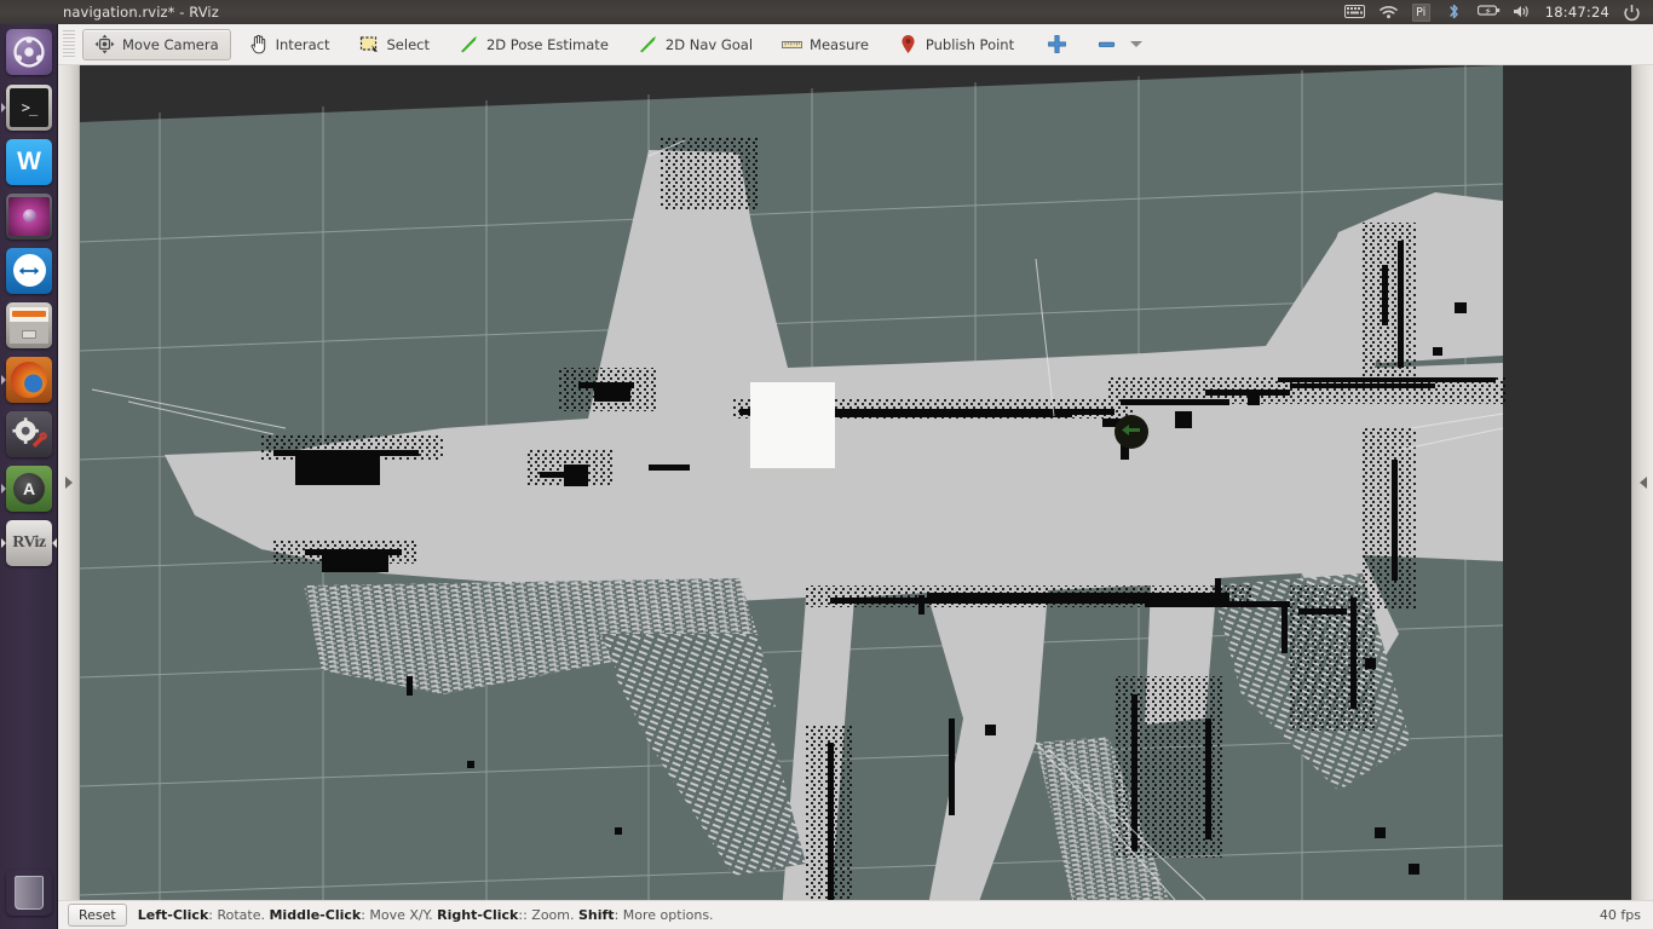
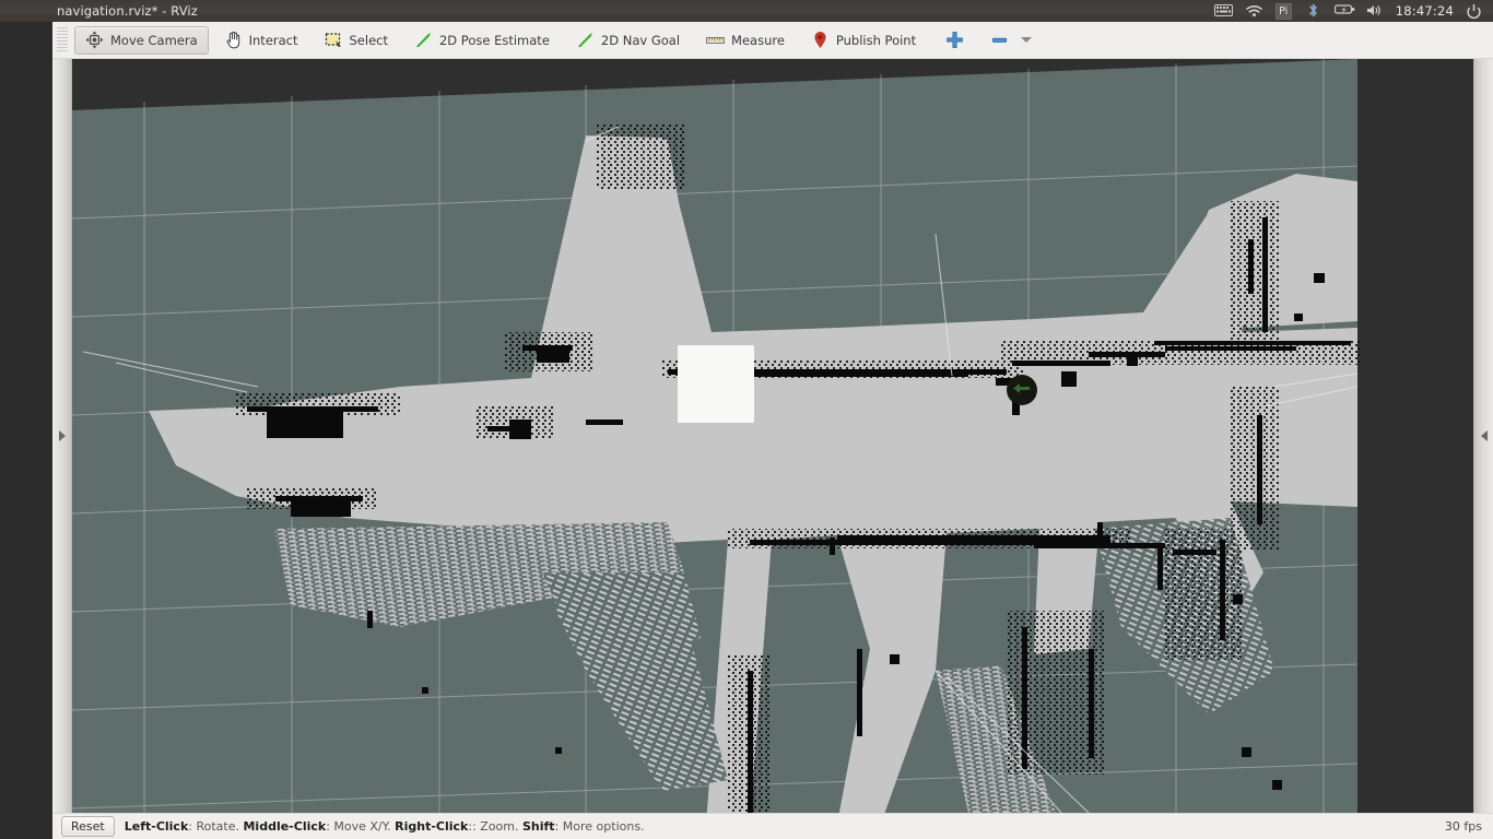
  navigation.rviz* - RViz
  Pi
  18:47:24
- >_
- W
- A
- RViz
  Move Camera
  Interact
  Select
  2D Pose Estimate
  2D Nav Goal
  Measure
  Publish Point
  Reset
  Left-Click: Rotate. Middle-Click: Move X/Y. Right-Click:: Zoom. Shift: More options.
- 40 fps
+ 30 fps
